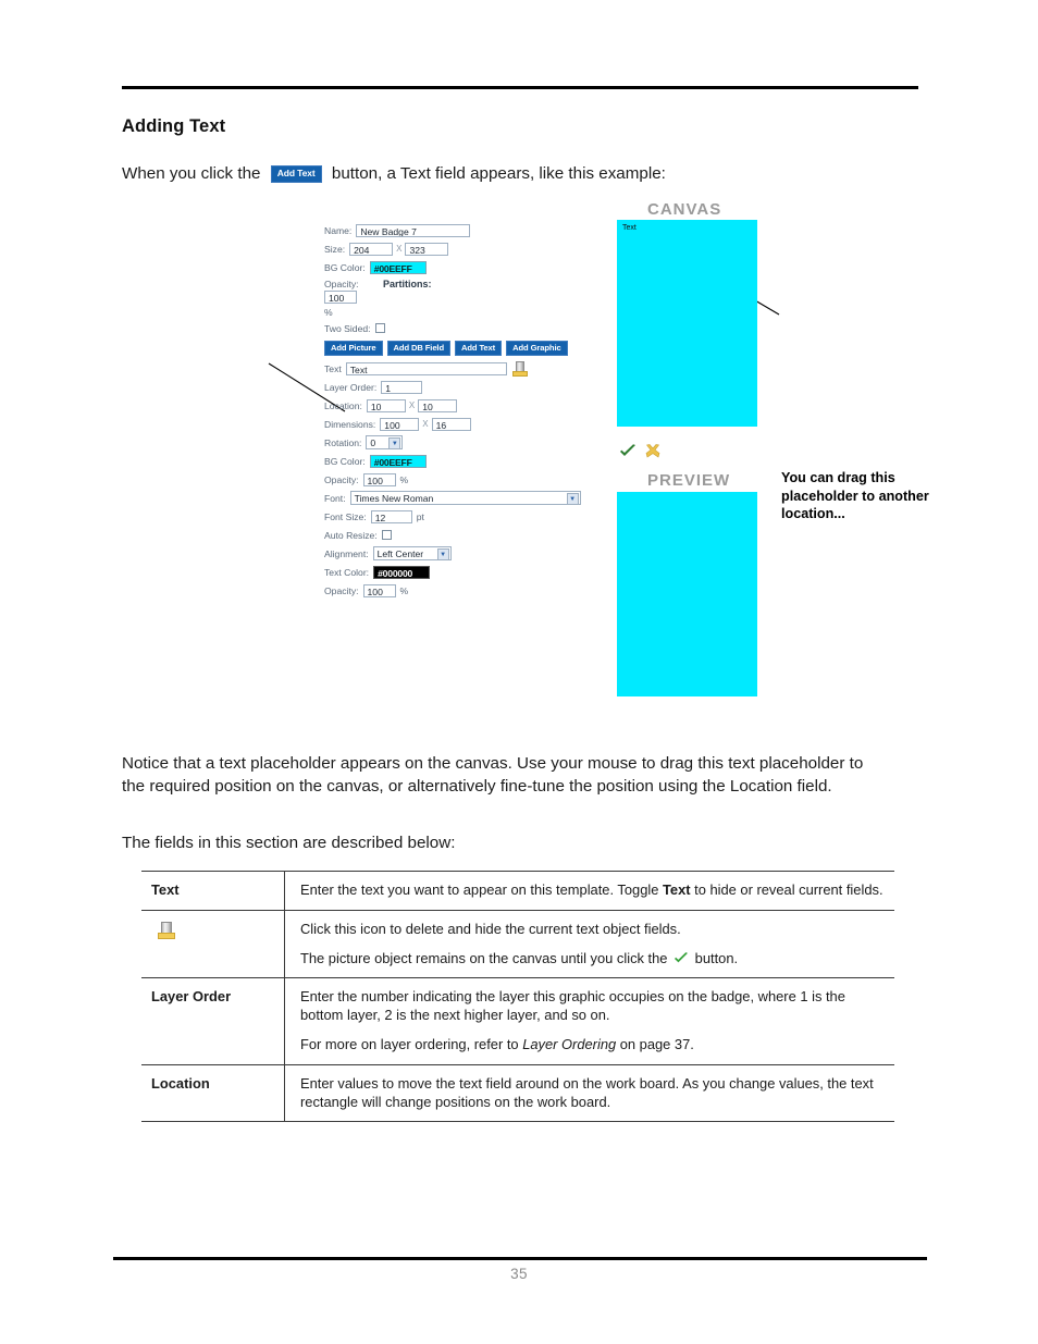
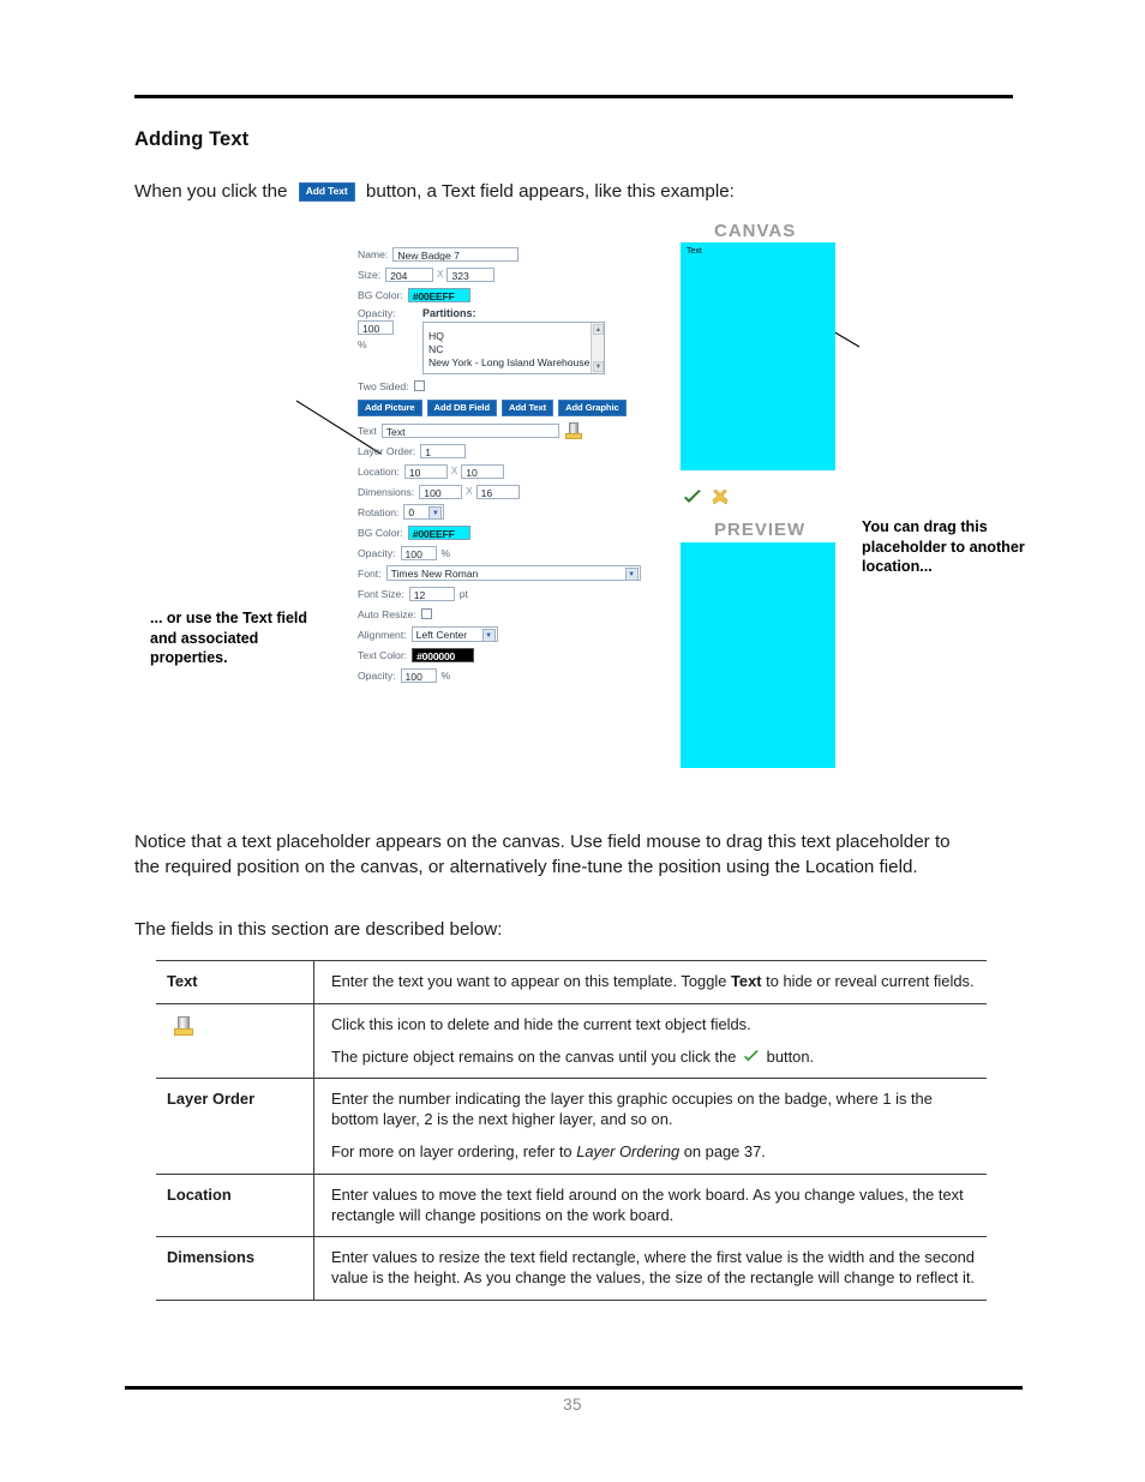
  Adding Text
  When you click the Add Text button, a Text field appears, like this example:
+ ... or use the Text field and associated properties.
  You can drag this placeholder to another location...
  Name:
  New Badge 7
  Size:
  204
  X
  323
  BG Color:
  #00EEFF
  Opacity:
  100
  %
  Partitions:
+ HQ
+ NC
+ New York - Long Island Warehouse
  Two Sided:
  Add Picture
  Add DB Field
  Add Text
  Add Graphic
  Text
  Text
  Layer Order:
  1
  Location:
  10
  X
  10
  Dimensions:
  100
  X
  16
  Rotation:
  0
  BG Color:
  #00EEFF
  Opacity:
  100
  %
  Font:
  Times New Roman
  Font Size:
  12
  pt
  Auto Resize:
  Alignment:
  Left Center
  Text Color:
  #000000
  Opacity:
  100
  %
  CANVAS
  PREVIEW
- Notice that a text placeholder appears on the canvas. Use your mouse to drag this text placeholder to the required position on the canvas, or alternatively fine-tune the position using the Location field.
+ Notice that a text placeholder appears on the canvas. Use field mouse to drag this text placeholder to the required position on the canvas, or alternatively fine-tune the position using the Location field.
  The fields in this section are described below:
  Text	Enter the text you want to appear on this template. Toggle Text to hide or reveal current fields.
  	Click this icon to delete and hide the current text object fields.The picture object remains on the canvas until you click the button.
  Layer Order	Enter the number indicating the layer this graphic occupies on the badge, where 1 is the bottom layer, 2 is the next higher layer, and so on.For more on layer ordering, refer to Layer Ordering on page 37.
  Location	Enter values to move the text field around on the work board. As you change values, the text rectangle will change positions on the work board.
+ Dimensions	Enter values to resize the text field rectangle, where the first value is the width and the second value is the height. As you change the values, the size of the rectangle will change to reflect it.
  35
